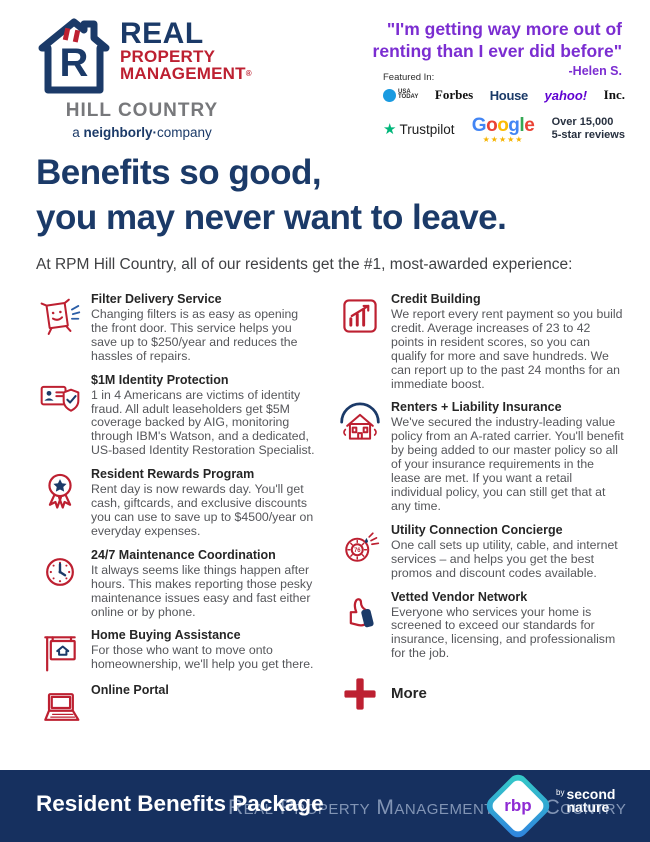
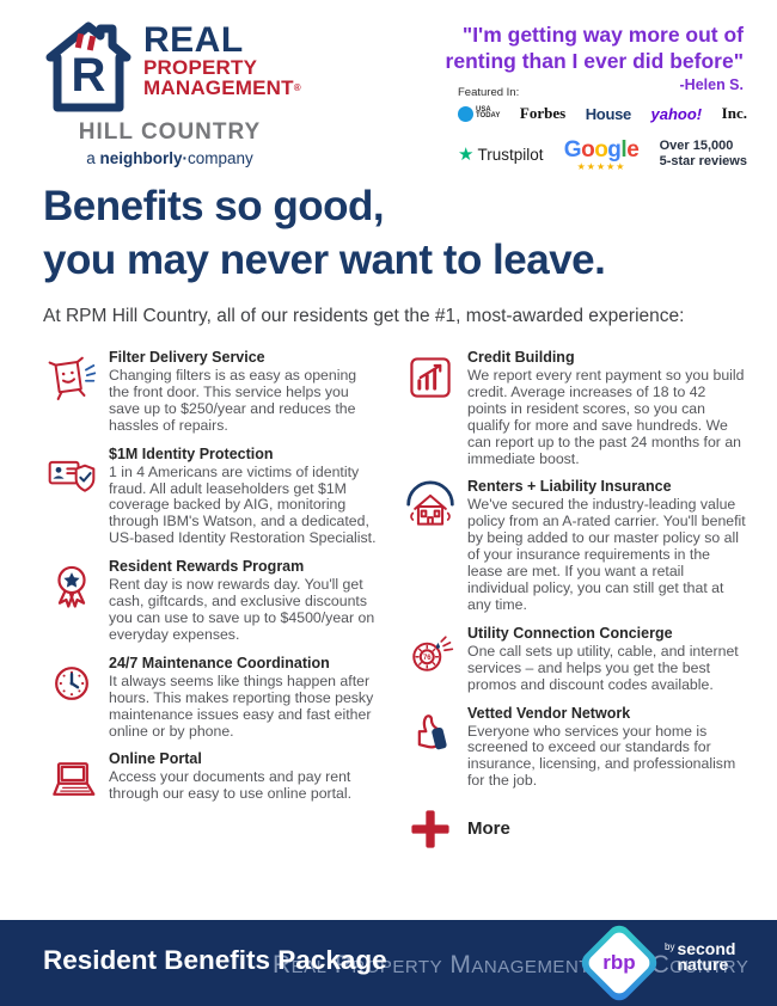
  R
  REAL
  PROPERTY
  MANAGEMENT®
  HILL COUNTRY
  a neighborly·company
  "I'm getting way more out of
  renting than I ever did before"
  -Helen S.
  Featured In:
  Forbes
  House
  yahoo!
  Inc.
  ★
  Trustpilot
  Google
  ★★★★★
  Over 15,000
  5-star reviews
  Benefits so good,
  you may never want to leave.
  At RPM Hill Country, all of our residents get the #1, most-awarded experience:
  Filter Delivery Service
  Changing filters is as easy as opening the front door. This service helps you save up to $250/year and reduces the hassles of repairs.
  $1M Identity Protection
- 1 in 4 Americans are victims of identity fraud. All adult leaseholders get $5M coverage backed by AIG, monitoring through IBM's Watson, and a dedicated, US-based Identity Restoration Specialist.
+ 1 in 4 Americans are victims of identity fraud. All adult leaseholders get $1M coverage backed by AIG, monitoring through IBM's Watson, and a dedicated, US-based Identity Restoration Specialist.
  Resident Rewards Program
  Rent day is now rewards day. You'll get cash, giftcards, and exclusive discounts you can use to save up to $4500/year on everyday expenses.
  24/7 Maintenance Coordination
  It always seems like things happen after hours. This makes reporting those pesky maintenance issues easy and fast either online or by phone.
- Home Buying Assistance
- For those who want to move onto homeownership, we'll help you get there.
  Online Portal
+ Access your documents and pay rent through our easy to use online portal.
  Credit Building
- We report every rent payment so you build credit. Average increases of 23 to 42 points in resident scores, so you can qualify for more and save hundreds. We can report up to the past 24 months for an immediate boost.
+ We report every rent payment so you build credit. Average increases of 18 to 42 points in resident scores, so you can qualify for more and save hundreds. We can report up to the past 24 months for an immediate boost.
  Renters + Liability Insurance
  We've secured the industry-leading value policy from an A-rated carrier. You'll benefit by being added to our master policy so all of your insurance requirements in the lease are met. If you want a retail individual policy, you can still get that at any time.
  Utility Connection Concierge
  One call sets up utility, cable, and internet services – and helps you get the best promos and discount codes available.
  Vetted Vendor Network
  Everyone who services your home is screened to exceed our standards for insurance, licensing, and professionalism for the job.
  More
  Resident Benefits Package
  Real Property Managemen Country
  rbp
  by
  second
  nature
